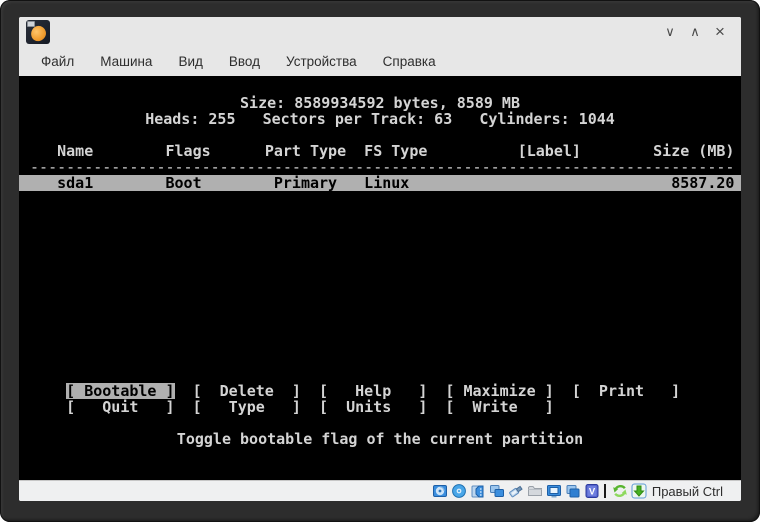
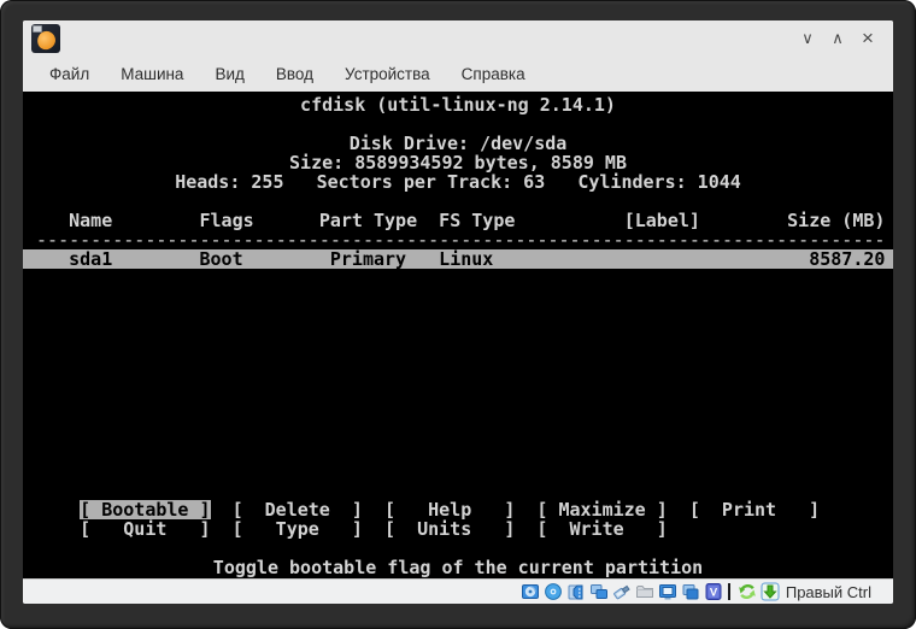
  ∨
  ∧
  ×
  Файл
  Машина
  Вид
  Ввод
  Устройства
  Справка
+ cfdisk (util-linux-ng 2.14.1)
+ Disk Drive: /dev/sda
  Size: 8589934592 bytes, 8589 MB
  Heads: 255 Sectors per Track: 63 Cylinders: 1044
  Name Flags Part Type FS Type [Label] Size (MB)
  ------------------------------------------------------------------------------
  sda1 Boot Primary Linux 8587.20
  [ Bootable ] [ Delete ] [ Help ] [ Maximize ] [ Print ]
  [ Quit ] [ Type ] [ Units ] [ Write ]
  Toggle bootable flag of the current partition
  V
  Правый Ctrl
